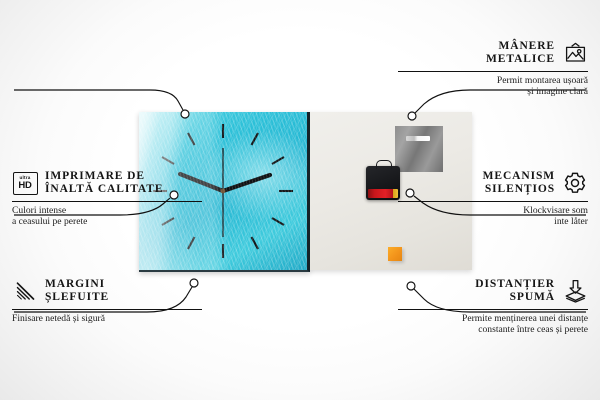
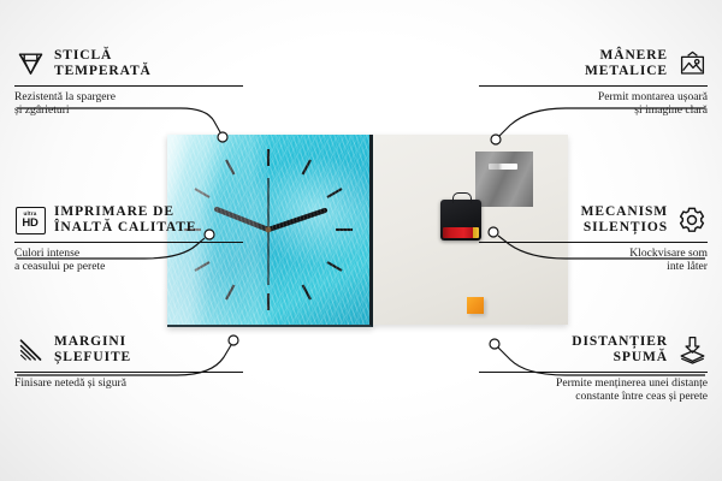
+ STICLĂ
+ TEMPERATĂ
+ Rezistentă la spargere
+ și zgârieturi
  HD
  IMPRIMARE DE
  ÎNALTĂ CALITATE
  Culori intense
  a ceasului pe perete
  MARGINI
  ȘLEFUITE
  Finisare netedă și sigură
  MÂNERE
  METALICE
  Permit montarea ușoară
  și imagine clară
  MECANISM
  SILENȚIOS
  Klockvisare som
  inte låter
  DISTANȚIER
  SPUMĂ
  Permite menținerea unei distanțe
  constante între ceas și perete
